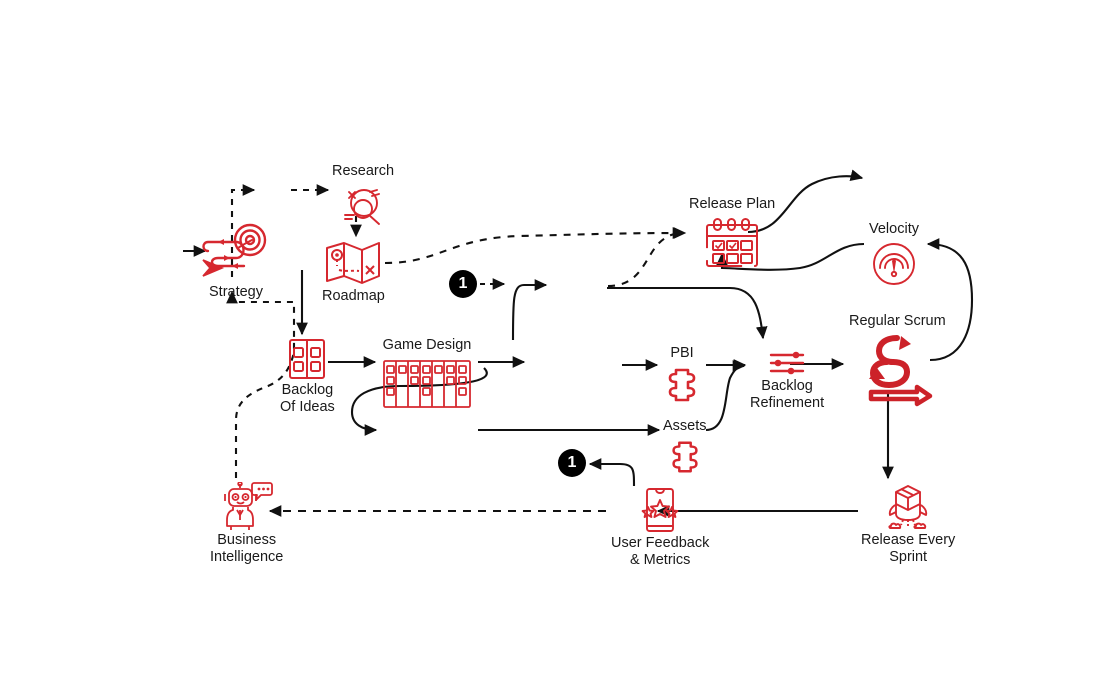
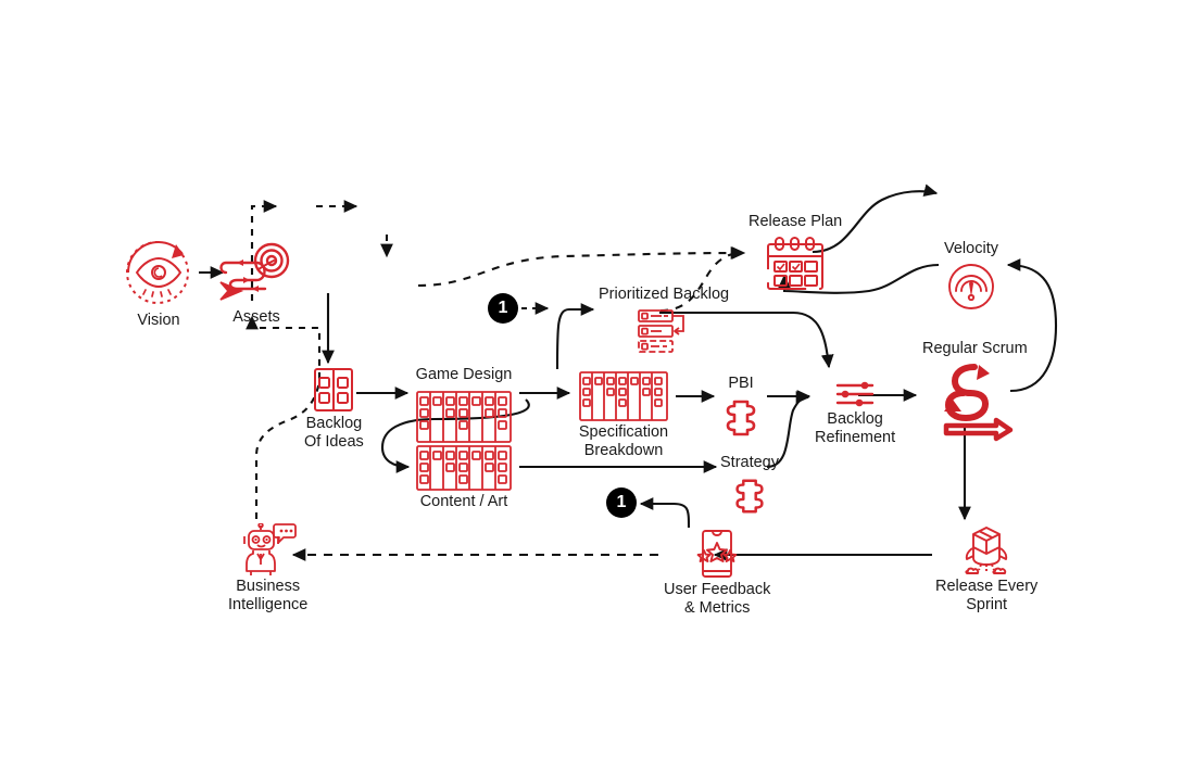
+ Vision
- Strategy
+ Assets
- Research
- Roadmap
  Backlog
  Of Ideas
  Game Design
+ Content / Art
+ Specification
+ Breakdown
  PBI
- Assets
+ Strategy
+ Prioritized Backlog
  Backlog
  Refinement
  Release Plan
  Velocity
  Regular Scrum
  Release Every
  Sprint
  User Feedback
  & Metrics
  Business
  Intelligence
  1
  1
